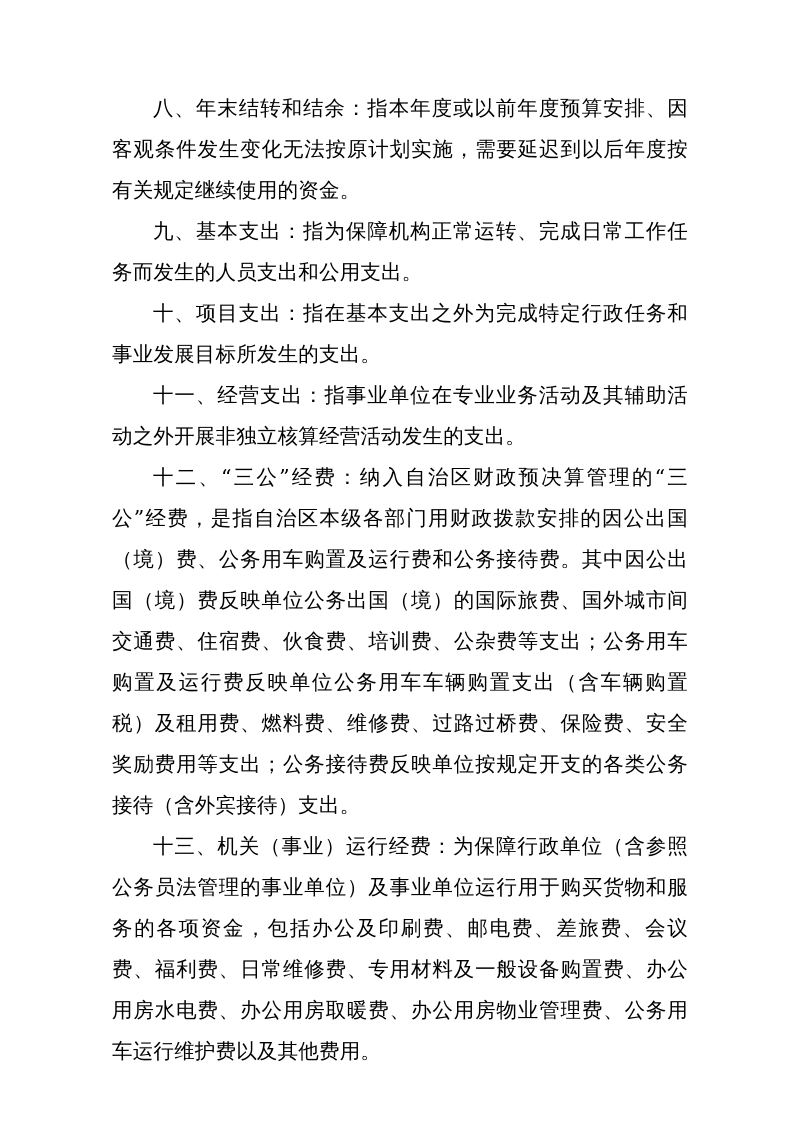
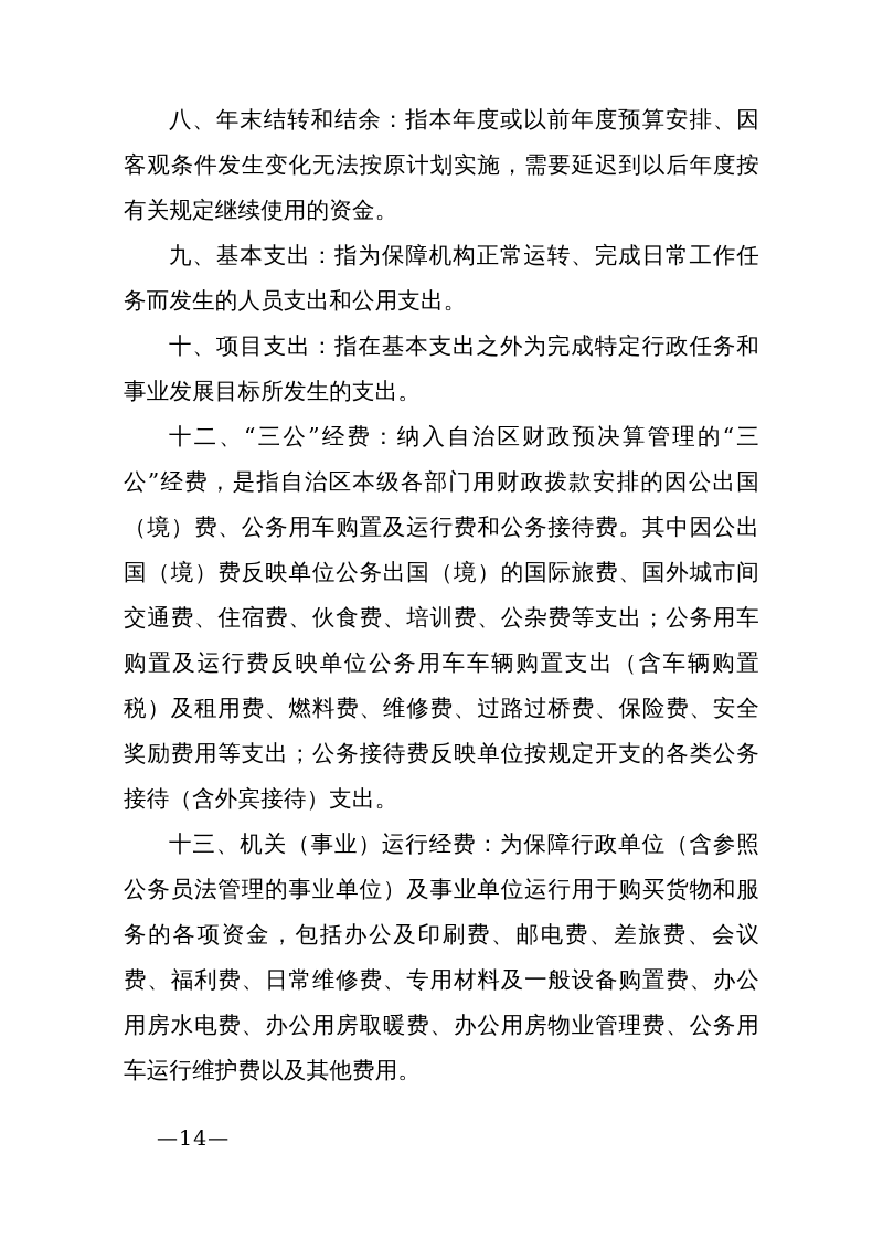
  八、年末结转和结余：指本年度或以前年度预算安排、因客观条件发生变化无法按原计划实施，需要延迟到以后年度按有关规定继续使用的资金。
  九、基本支出：指为保障机构正常运转、完成日常工作任务而发生的人员支出和公用支出。
  十、项目支出：指在基本支出之外为完成特定行政任务和事业发展目标所发生的支出。
- 十一、经营支出：指事业单位在专业业务活动及其辅助活动之外开展非独立核算经营活动发生的支出。
  十二、“三公”经费：纳入自治区财政预决算管理的“三公”经费，是指自治区本级各部门用财政拨款安排的因公出国（境）费、公务用车购置及运行费和公务接待费。其中因公出国（境）费反映单位公务出国（境）的国际旅费、国外城市间交通费、住宿费、伙食费、培训费、公杂费等支出；公务用车购置及运行费反映单位公务用车车辆购置支出（含车辆购置税）及租用费、燃料费、维修费、过路过桥费、保险费、安全奖励费用等支出；公务接待费反映单位按规定开支的各类公务接待（含外宾接待）支出。
  十三、机关（事业）运行经费：为保障行政单位（含参照公务员法管理的事业单位）及事业单位运行用于购买货物和服务的各项资金，包括办公及印刷费、邮电费、差旅费、会议费、福利费、日常维修费、专用材料及一般设备购置费、办公用房水电费、办公用房取暖费、办公用房物业管理费、公务用车运行维护费以及其他费用。
+ —14—
